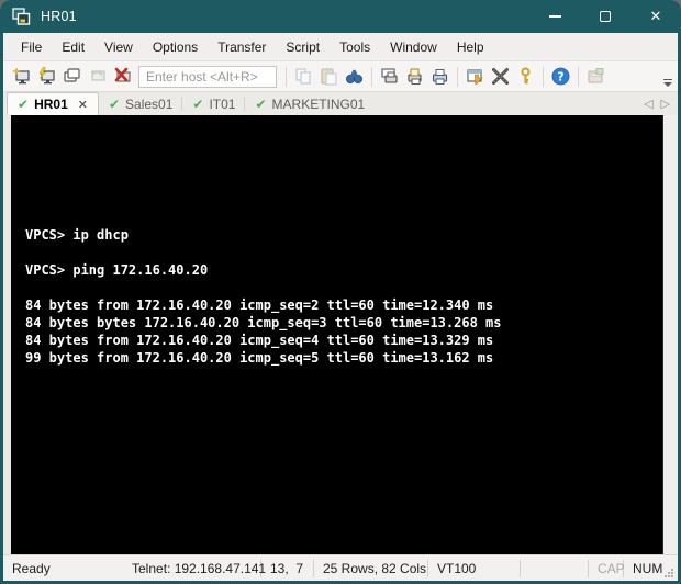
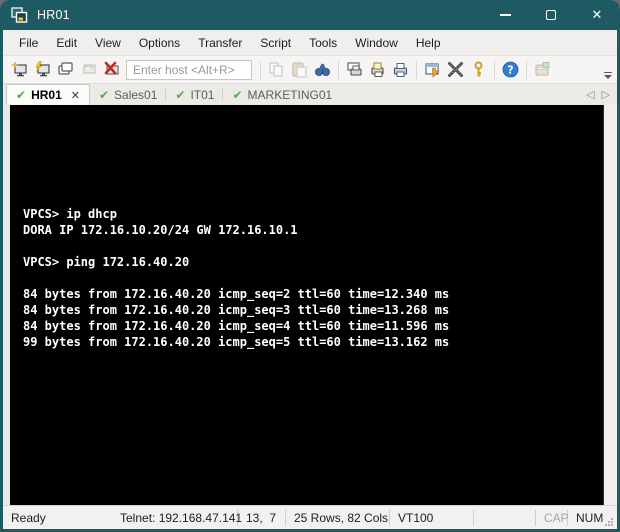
  HR01
  ✕
  File
  Edit
  View
  Options
  Transfer
  Script
  Tools
  Window
  Help
  Enter host <Alt+R>
  ?
  ✔
  HR01
  ✕
  ✔
  Sales01
  ✔
  IT01
  ✔
  MARKETING01
  ◁
  ▷
  VPCS> ip dhcp
+ DORA IP 172.16.10.20/24 GW 172.16.10.1
  VPCS> ping 172.16.40.20
  84 bytes from 172.16.40.20 icmp_seq=2 ttl=60 time=12.340 ms
- 84 bytes bytes 172.16.40.20 icmp_seq=3 ttl=60 time=13.268 ms
+ 84 bytes from 172.16.40.20 icmp_seq=3 ttl=60 time=13.268 ms
- 84 bytes from 172.16.40.20 icmp_seq=4 ttl=60 time=13.329 ms
+ 84 bytes from 172.16.40.20 icmp_seq=4 ttl=60 time=11.596 ms
  99 bytes from 172.16.40.20 icmp_seq=5 ttl=60 time=13.162 ms
  Ready
  Telnet: 192.168.47.141
  13, 7
  25 Rows, 82 Cols
  VT100
  CAP
  NUM
